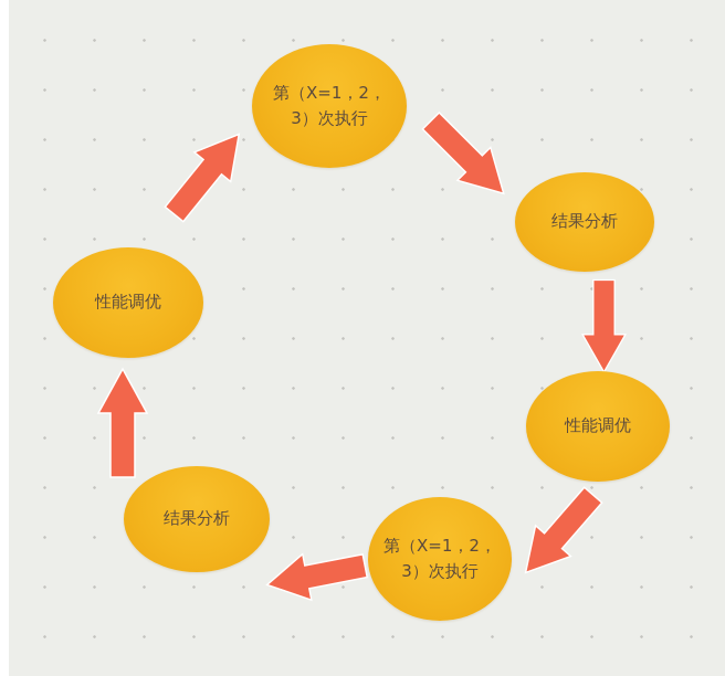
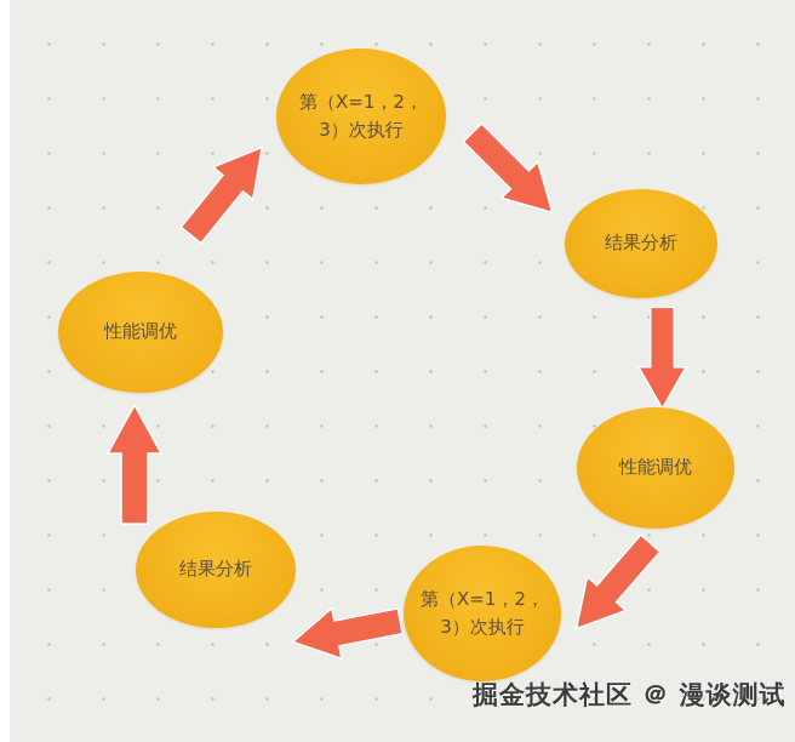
  第（X=1，2，3）次执行
  结果分析
  性能调优
  第（X=1，2，3）次执行
  结果分析
  性能调优
+ 掘金技术社区 ＠ 漫谈测试
